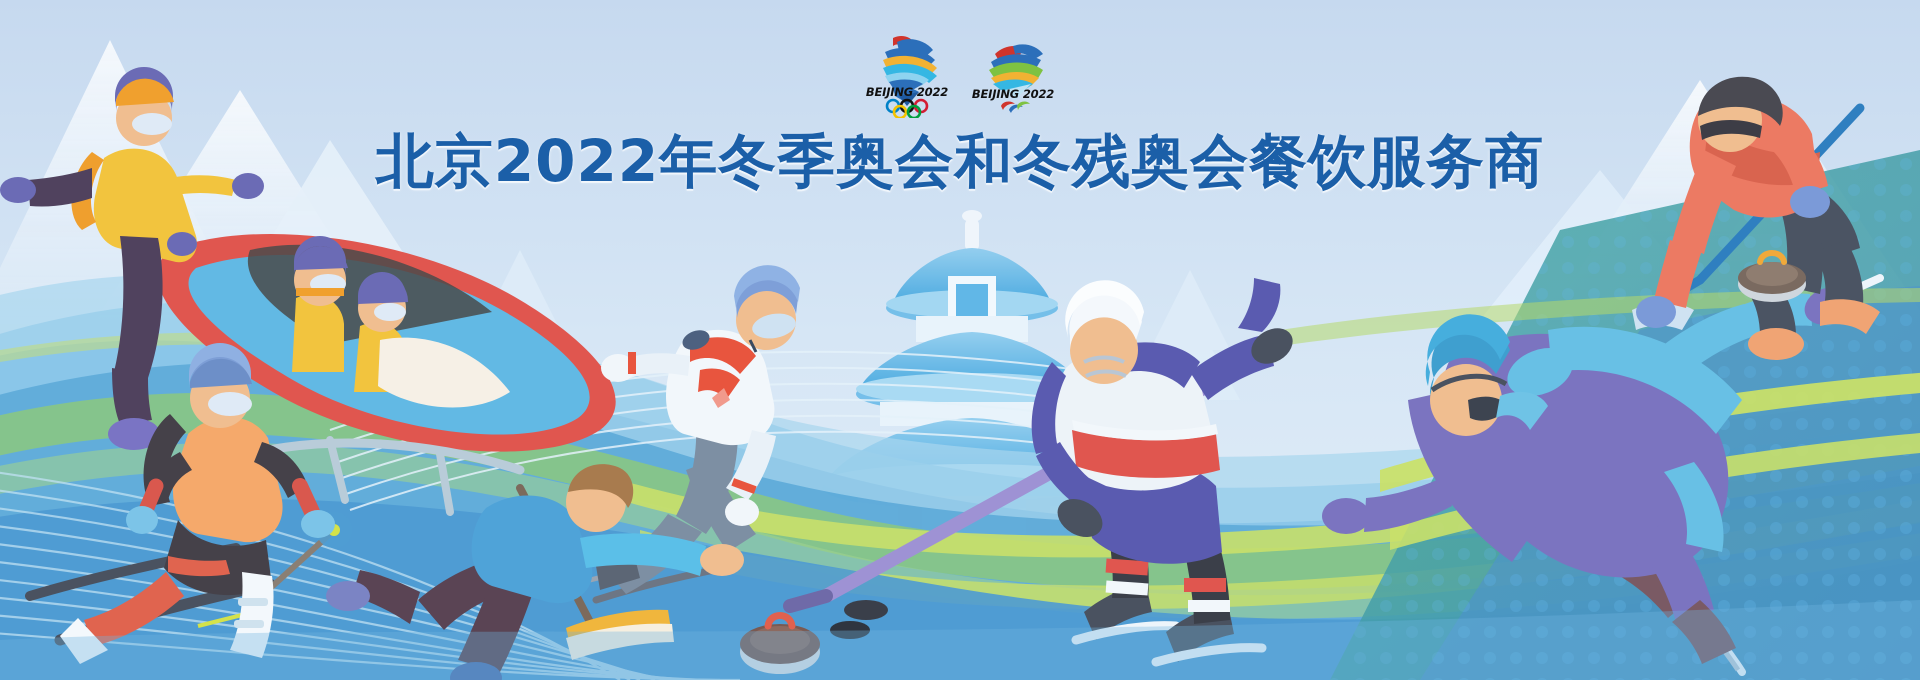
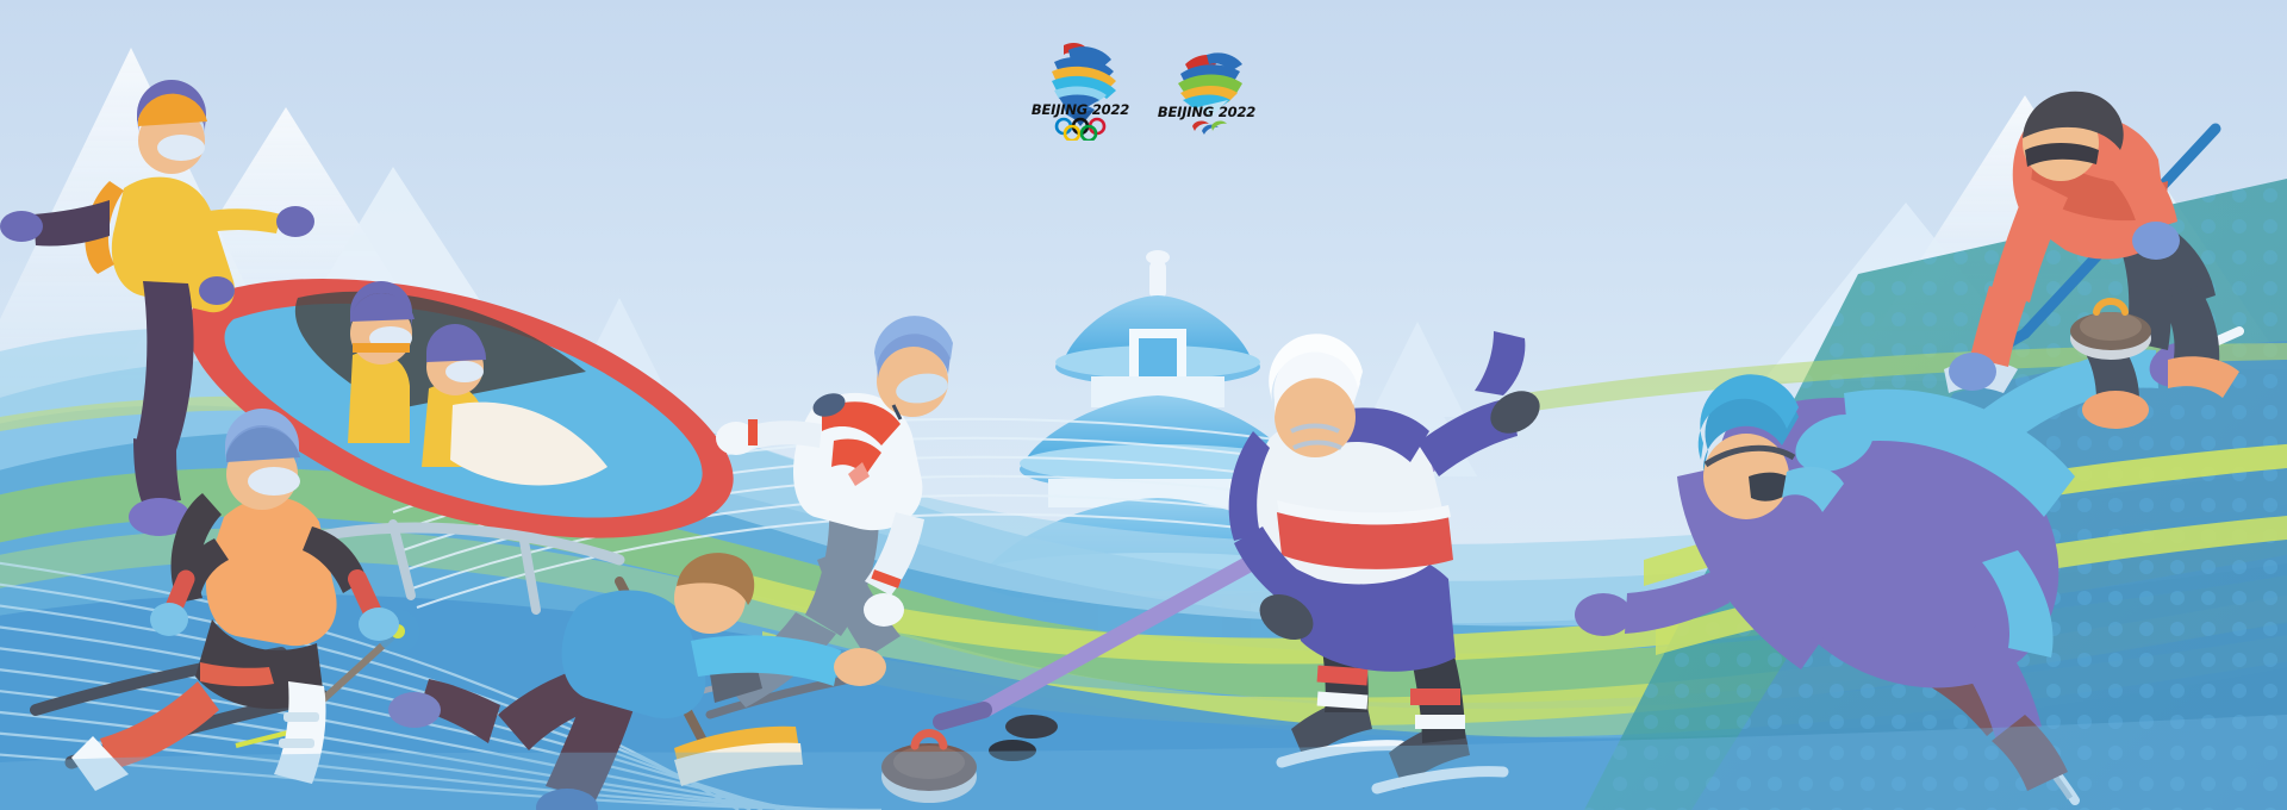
  BEIJING 2022
  BEIJING 2022
- 北京2022年冬季奥会和冬残奥会餐饮服务商
